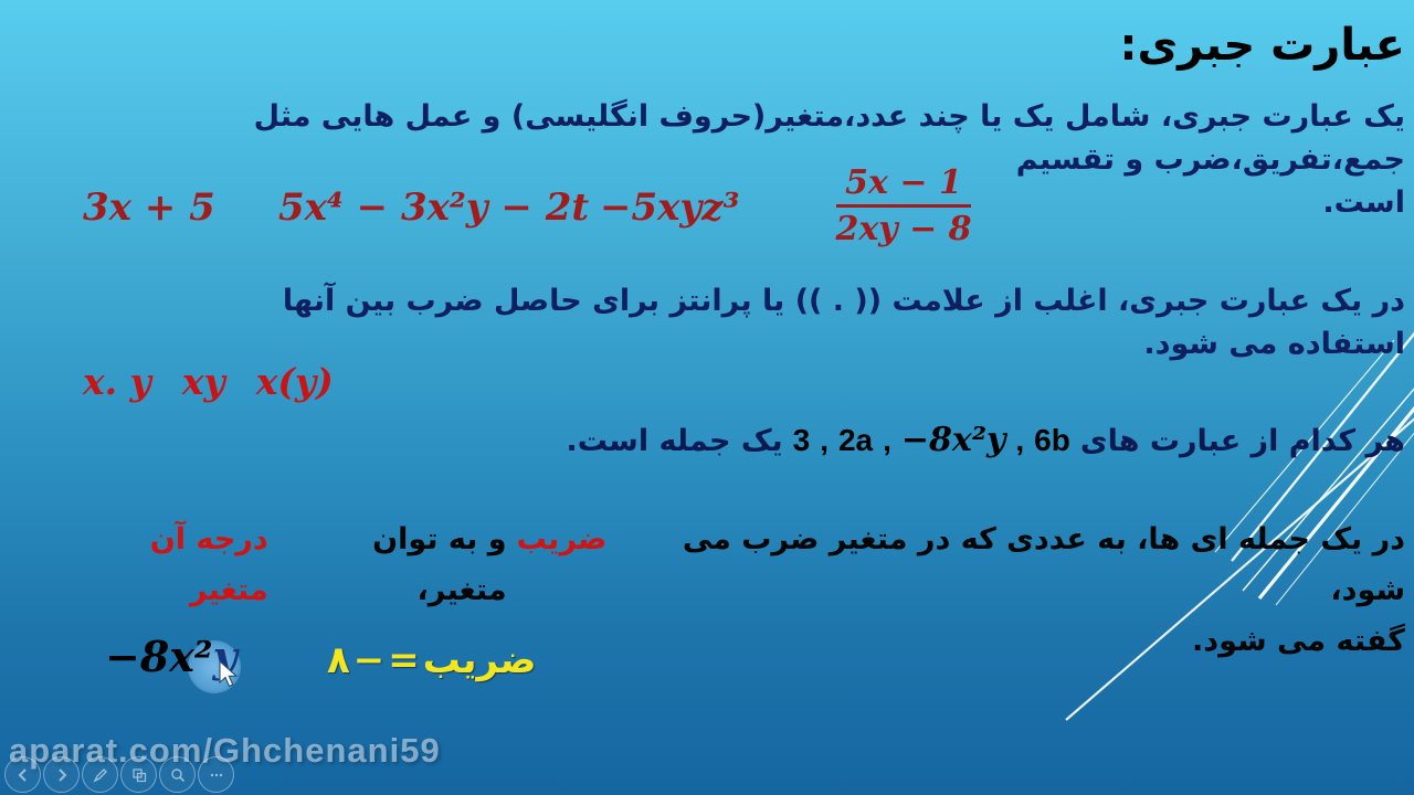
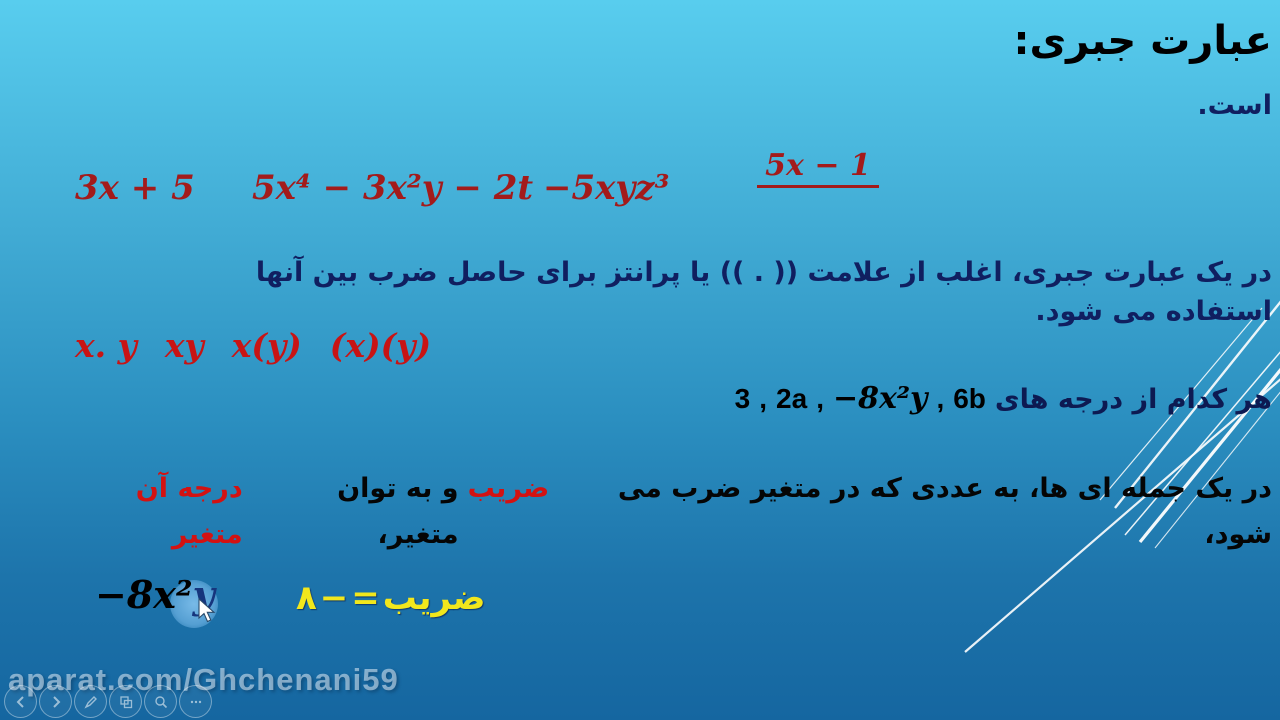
  عبارت جبری:
- یک عبارت جبری، شامل یک یا چند عدد،متغیر(حروف انگلیسی) و عمل هایی مثل جمع،تفریق،ضرب و تقسیم
  است.
  3x + 5
  5x⁴ − 3x²y − 2t
  −5xyz³
  5x − 1
- 2xy − 8
  در یک عبارت جبری، اغلب از علامت (( . )) یا پرانتز برای حاصل ضرب بین آنها استفاده می شود.
  x. y
  xy
  x(y)
+ (x)(y)
- هر کدام از عبارت های
+ هر کدام از درجه های
  6b
  ,
  −8x²y
  ,
  2a
  ,
  3
- یک جمله است.
  در یک جمله ای ها، به عددی که در متغیر ضرب می شود،
  ضریب
  و به توان متغیر،
  درجه آن متغیر
- گفته می شود.
  −8x²y
  ۸
  −
  =
  ضریب
  aparat.com/Ghchenani59
